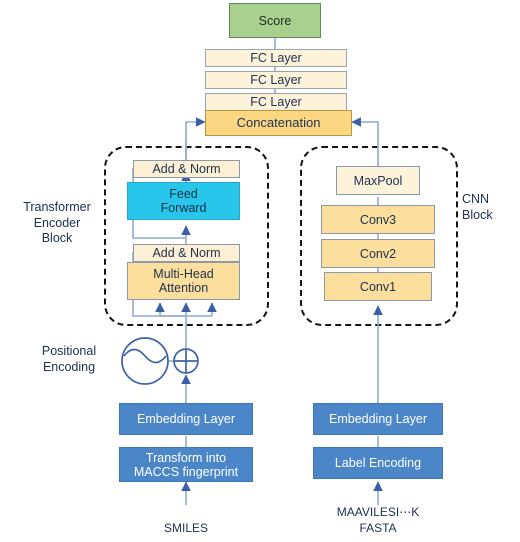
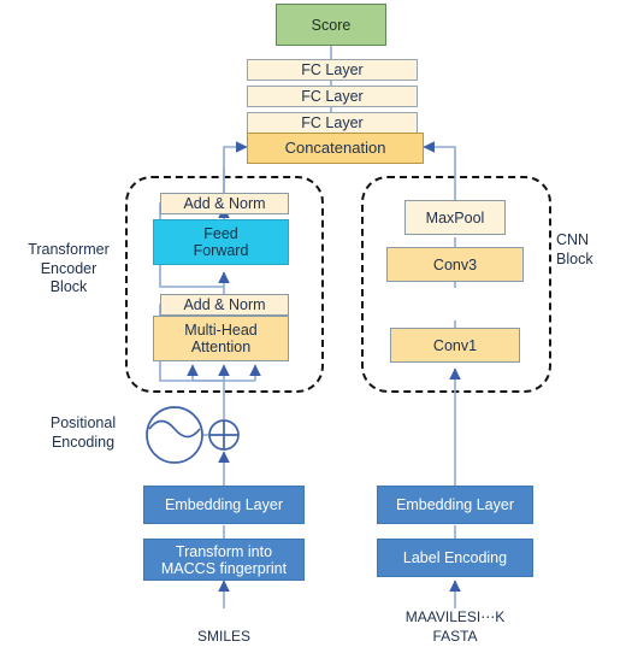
  Score
  FC Layer
  FC Layer
  FC Layer
  Concatenation
  Add & Norm
  Feed
  Forward
  Add & Norm
  Multi-Head
  Attention
  MaxPool
  Conv3
- Conv2
  Conv1
  Embedding Layer
  Transform into
  MACCS fingerprint
  Embedding Layer
  Label Encoding
  Transformer Encoder
  Block
  CNN Block
  Positional
  Encoding
  SMILES
  MAAVILESI⋯K
  FASTA
